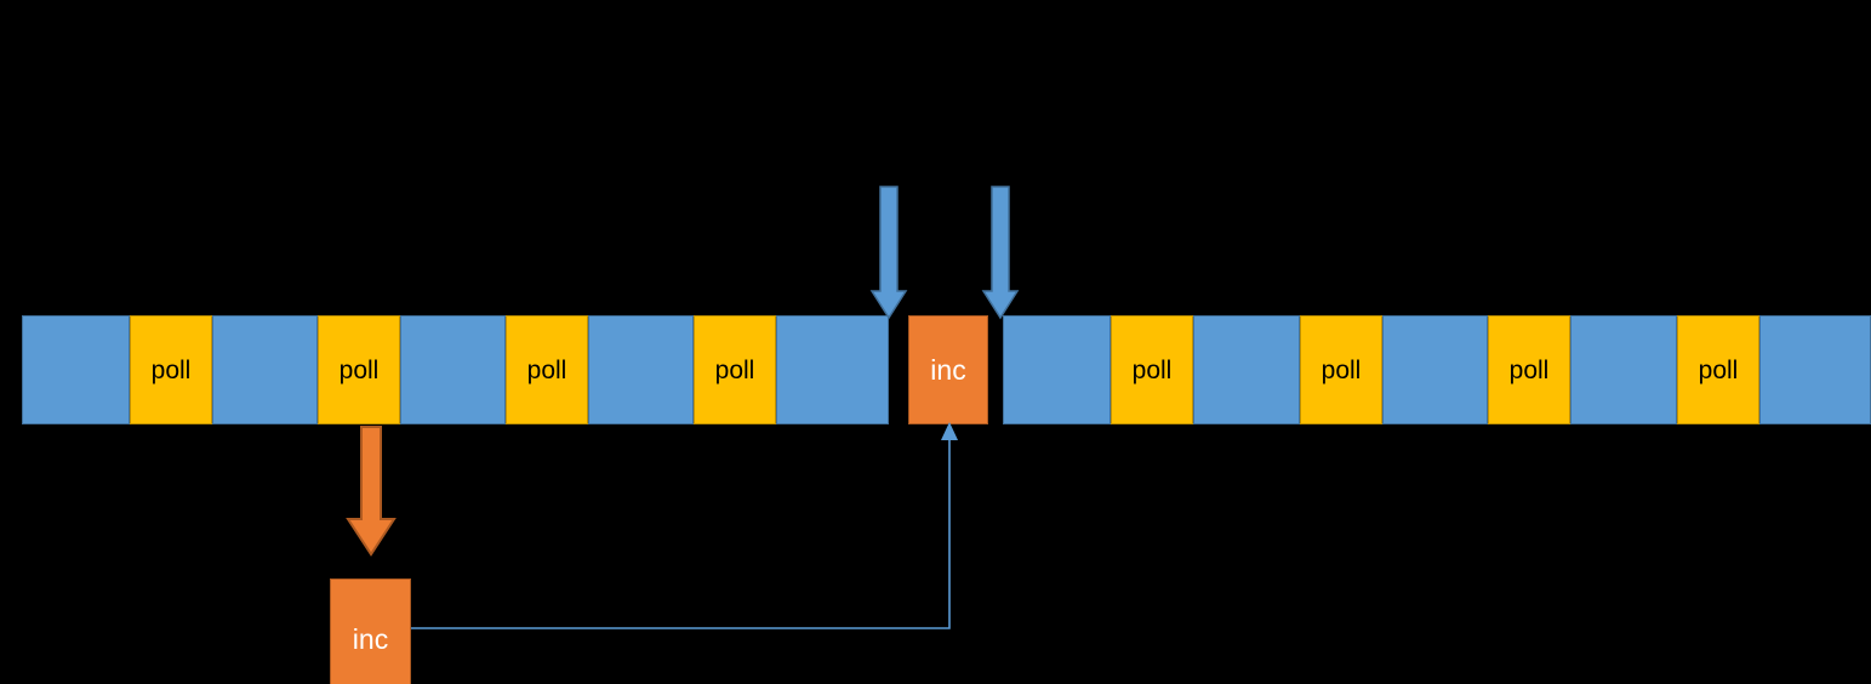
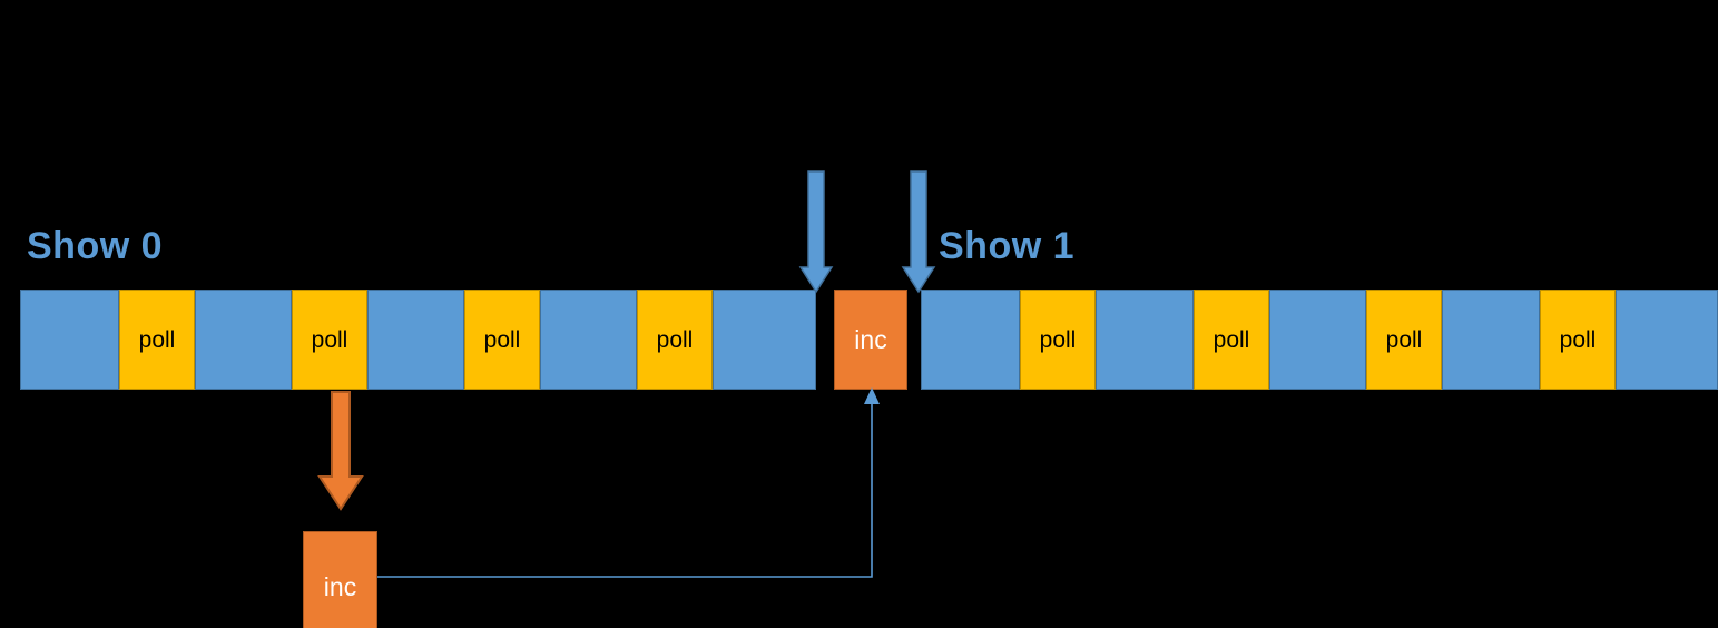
+ Show 0
+ Show 1
  poll
  poll
  poll
  poll
  inc
  poll
  poll
  poll
  poll
  inc
